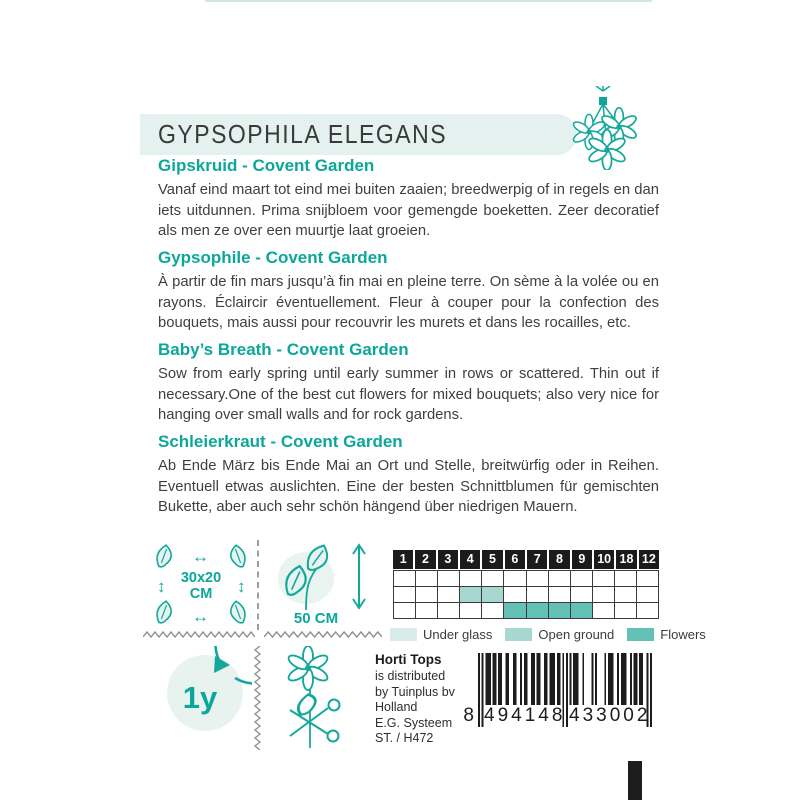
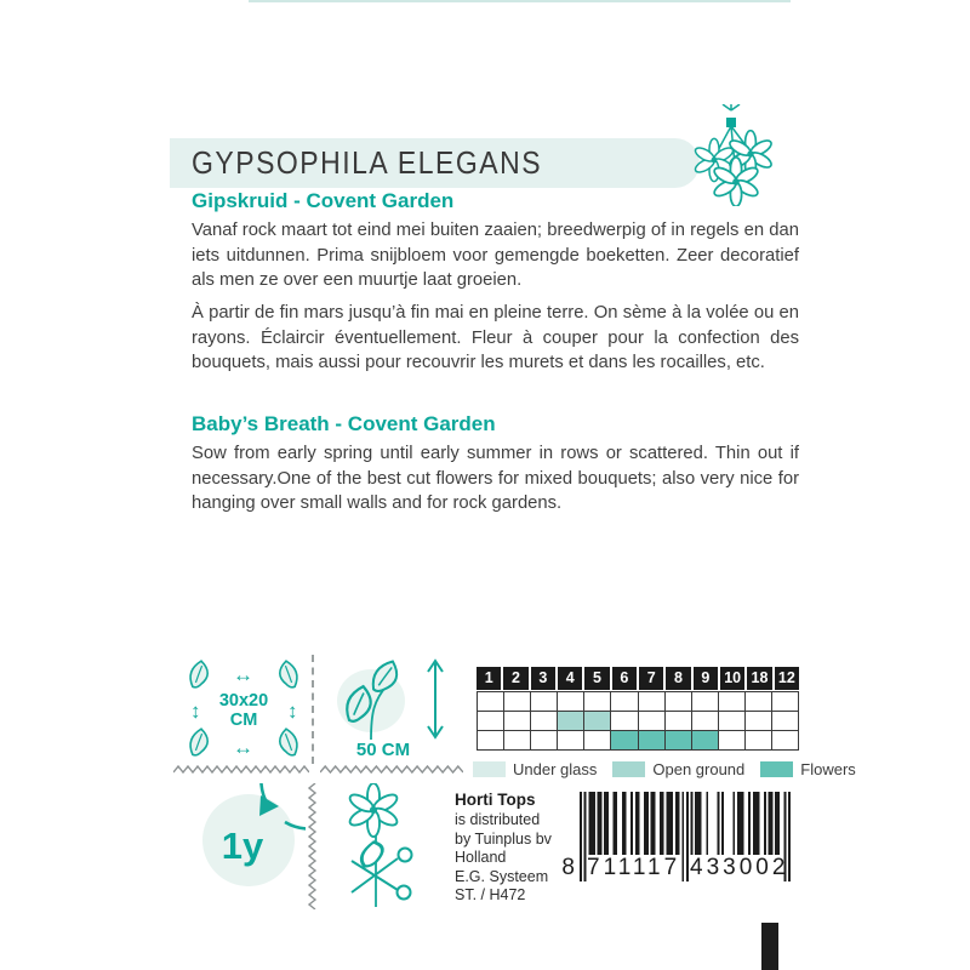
  GYPSOPHILA ELEGANS
  Gipskruid - Covent Garden
- Vanaf eind maart tot eind mei buiten zaaien; breedwerpig of in regels en dan iets uitdunnen. Prima snijbloem voor gemengde boeketten. Zeer decoratief als men ze over een muurtje laat groeien.
+ Vanaf rock maart tot eind mei buiten zaaien; breedwerpig of in regels en dan iets uitdunnen. Prima snijbloem voor gemengde boeketten. Zeer decoratief als men ze over een muurtje laat groeien.
- Gypsophile - Covent Garden
  À partir de fin mars jusqu’à fin mai en pleine terre. On sème à la volée ou en rayons. Éclaircir éventuellement. Fleur à couper pour la confection des bouquets, mais aussi pour recouvrir les murets et dans les rocailles, etc.
  Baby’s Breath - Covent Garden
  Sow from early spring until early summer in rows or scattered. Thin out if necessary.One of the best cut flowers for mixed bouquets; also very nice for hanging over small walls and for rock gardens.
- Schleierkraut - Covent Garden
- Ab Ende März bis Ende Mai an Ort und Stelle, breitwürfig oder in Reihen. Eventuell etwas auslichten. Eine der besten Schnittblumen für gemischten Bukette, aber auch sehr schön hängend über niedrigen Mauern.
  ↔
  ↔
  ↕
  ↕
  30x20
  CM
  50 CM
  1y
  1
  2
  3
  4
  5
  6
  7
  8
  9
  10
  18
  12
  Under glass
  Open ground
  Flowers
  Horti Tops
  is distributed
  by Tuinplus bv
  Holland
  E.G. Systeem
  ST. / H472
  8
- 494148
+ 711117
  433002
